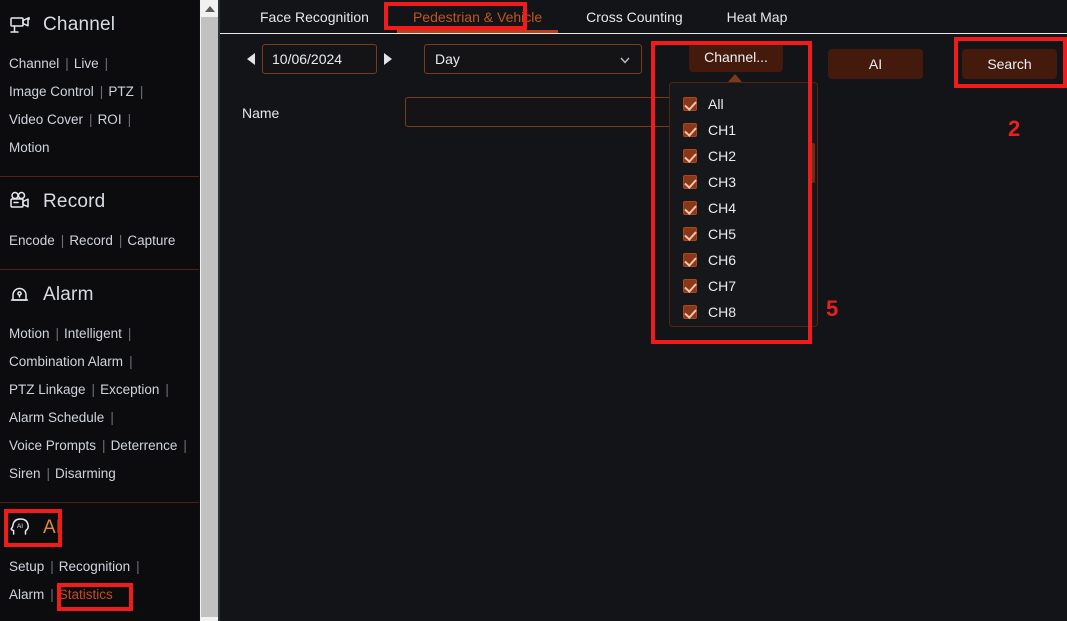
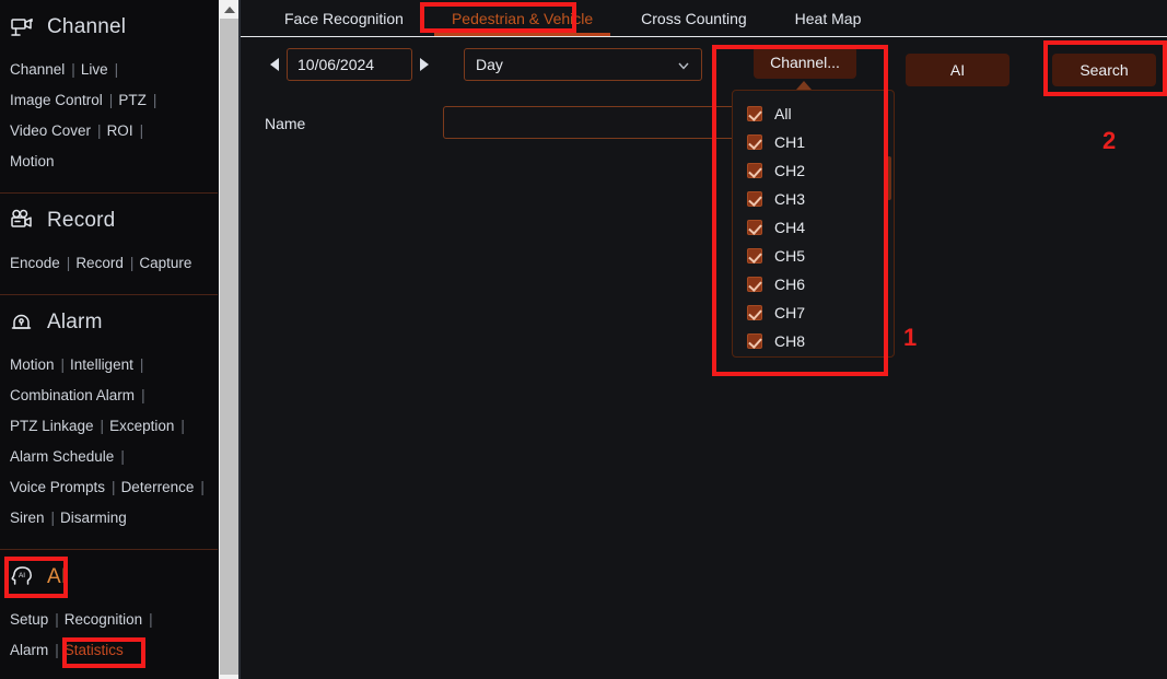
  Channel
  Channel | Live |
  Image Control | PTZ |
  Video Cover | ROI |
  Motion
  Record
  Encode | Record | Capture
  Alarm
  Motion | Intelligent |
  Combination Alarm |
  PTZ Linkage | Exception |
  Alarm Schedule |
  Voice Prompts | Deterrence |
  Siren | Disarming
  AI
  Setup | Recognition |
  Alarm | Statistics
  Face Recognition
  Pedestrian & Vehicle
  Cross Counting
  Heat Map
  10/06/2024
  Day
  Name
  Channel...
  All
  CH1
  CH2
  CH3
  CH4
  CH5
  CH6
  CH7
  CH8
  AI
  Search
- 5
+ 1
  2
